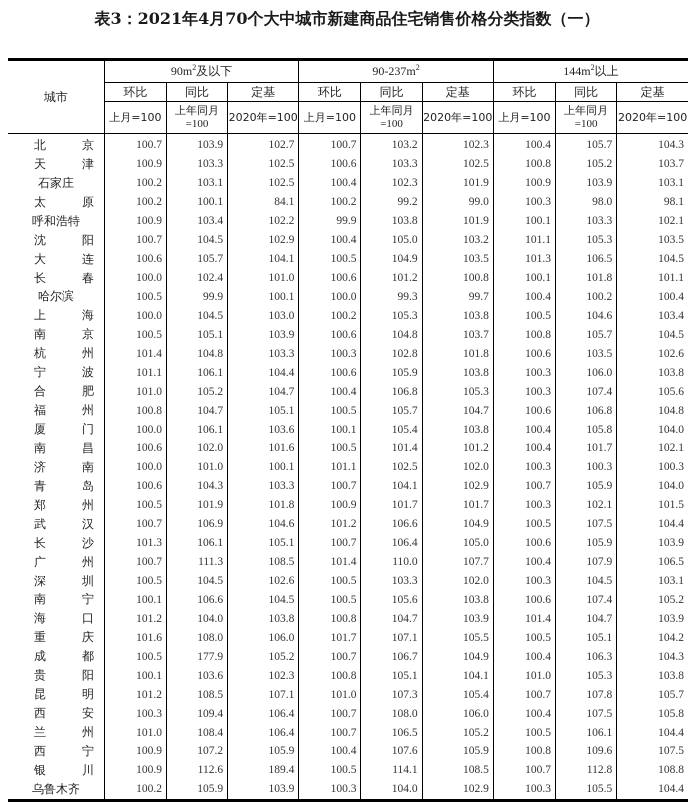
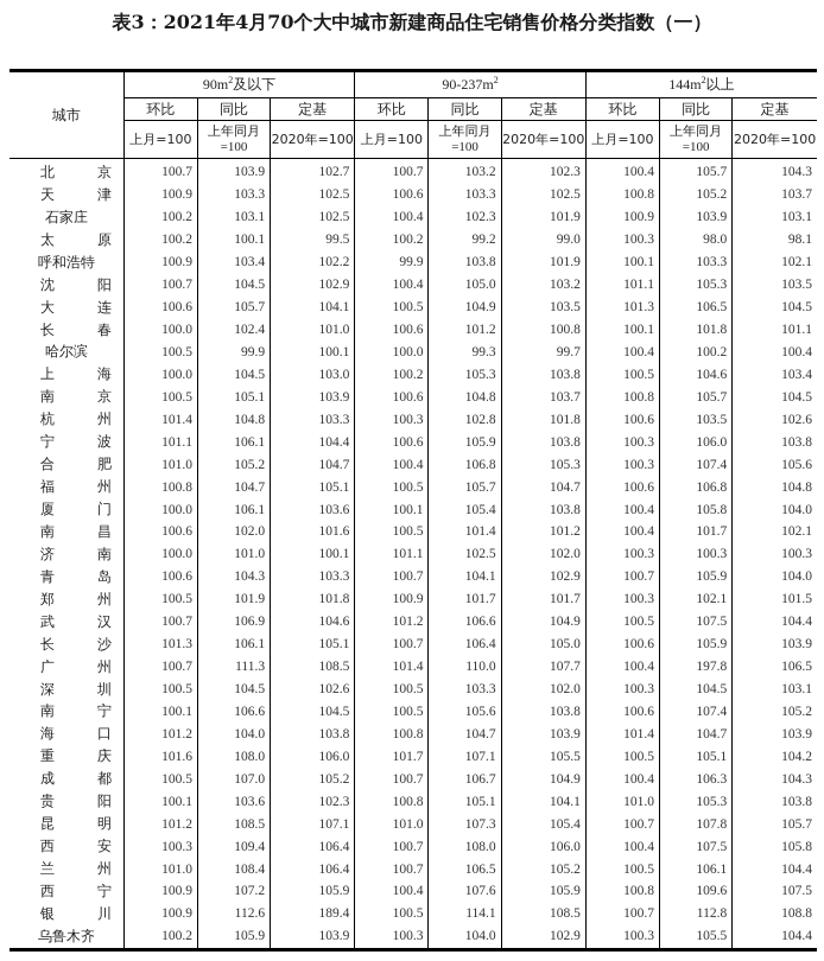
  表3：2021年4月70个大中城市新建商品住宅销售价格分类指数（一）
  城市	90m2及以下	90-237m2	144m2以上
  环比	同比	定基	环比	同比	定基	环比	同比	定基
  上月=100	上年同月=100	2020年=100	上月=100	上年同月=100	2020年=100	上月=100	上年同月=100	2020年=100
  北京	100.7	103.9	102.7	100.7	103.2	102.3	100.4	105.7	104.3
  天津	100.9	103.3	102.5	100.6	103.3	102.5	100.8	105.2	103.7
  石家庄	100.2	103.1	102.5	100.4	102.3	101.9	100.9	103.9	103.1
- 太原	100.2	100.1	84.1	100.2	99.2	99.0	100.3	98.0	98.1
+ 太原	100.2	100.1	99.5	100.2	99.2	99.0	100.3	98.0	98.1
  呼和浩特	100.9	103.4	102.2	99.9	103.8	101.9	100.1	103.3	102.1
  沈阳	100.7	104.5	102.9	100.4	105.0	103.2	101.1	105.3	103.5
  大连	100.6	105.7	104.1	100.5	104.9	103.5	101.3	106.5	104.5
  长春	100.0	102.4	101.0	100.6	101.2	100.8	100.1	101.8	101.1
  哈尔滨	100.5	99.9	100.1	100.0	99.3	99.7	100.4	100.2	100.4
  上海	100.0	104.5	103.0	100.2	105.3	103.8	100.5	104.6	103.4
  南京	100.5	105.1	103.9	100.6	104.8	103.7	100.8	105.7	104.5
  杭州	101.4	104.8	103.3	100.3	102.8	101.8	100.6	103.5	102.6
  宁波	101.1	106.1	104.4	100.6	105.9	103.8	100.3	106.0	103.8
  合肥	101.0	105.2	104.7	100.4	106.8	105.3	100.3	107.4	105.6
  福州	100.8	104.7	105.1	100.5	105.7	104.7	100.6	106.8	104.8
  厦门	100.0	106.1	103.6	100.1	105.4	103.8	100.4	105.8	104.0
  南昌	100.6	102.0	101.6	100.5	101.4	101.2	100.4	101.7	102.1
  济南	100.0	101.0	100.1	101.1	102.5	102.0	100.3	100.3	100.3
  青岛	100.6	104.3	103.3	100.7	104.1	102.9	100.7	105.9	104.0
  郑州	100.5	101.9	101.8	100.9	101.7	101.7	100.3	102.1	101.5
  武汉	100.7	106.9	104.6	101.2	106.6	104.9	100.5	107.5	104.4
  长沙	101.3	106.1	105.1	100.7	106.4	105.0	100.6	105.9	103.9
- 广州	100.7	111.3	108.5	101.4	110.0	107.7	100.4	107.9	106.5
+ 广州	100.7	111.3	108.5	101.4	110.0	107.7	100.4	197.8	106.5
  深圳	100.5	104.5	102.6	100.5	103.3	102.0	100.3	104.5	103.1
  南宁	100.1	106.6	104.5	100.5	105.6	103.8	100.6	107.4	105.2
  海口	101.2	104.0	103.8	100.8	104.7	103.9	101.4	104.7	103.9
  重庆	101.6	108.0	106.0	101.7	107.1	105.5	100.5	105.1	104.2
- 成都	100.5	177.9	105.2	100.7	106.7	104.9	100.4	106.3	104.3
+ 成都	100.5	107.0	105.2	100.7	106.7	104.9	100.4	106.3	104.3
  贵阳	100.1	103.6	102.3	100.8	105.1	104.1	101.0	105.3	103.8
  昆明	101.2	108.5	107.1	101.0	107.3	105.4	100.7	107.8	105.7
  西安	100.3	109.4	106.4	100.7	108.0	106.0	100.4	107.5	105.8
  兰州	101.0	108.4	106.4	100.7	106.5	105.2	100.5	106.1	104.4
  西宁	100.9	107.2	105.9	100.4	107.6	105.9	100.8	109.6	107.5
  银川	100.9	112.6	189.4	100.5	114.1	108.5	100.7	112.8	108.8
  乌鲁木齐	100.2	105.9	103.9	100.3	104.0	102.9	100.3	105.5	104.4
